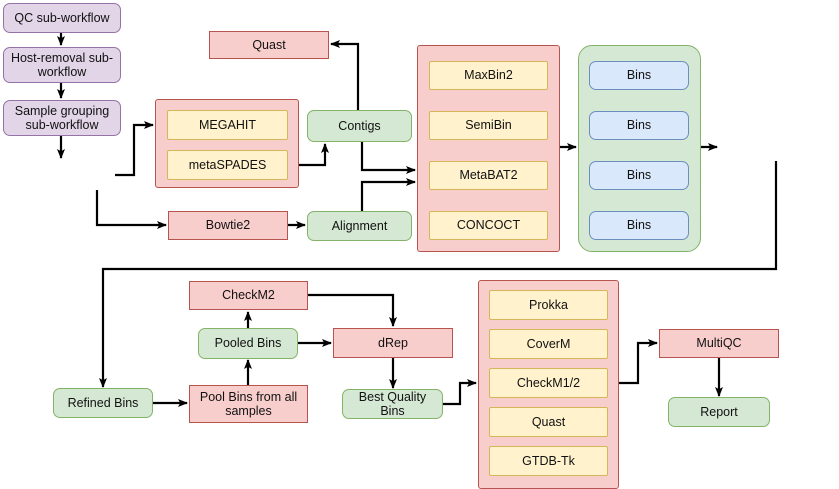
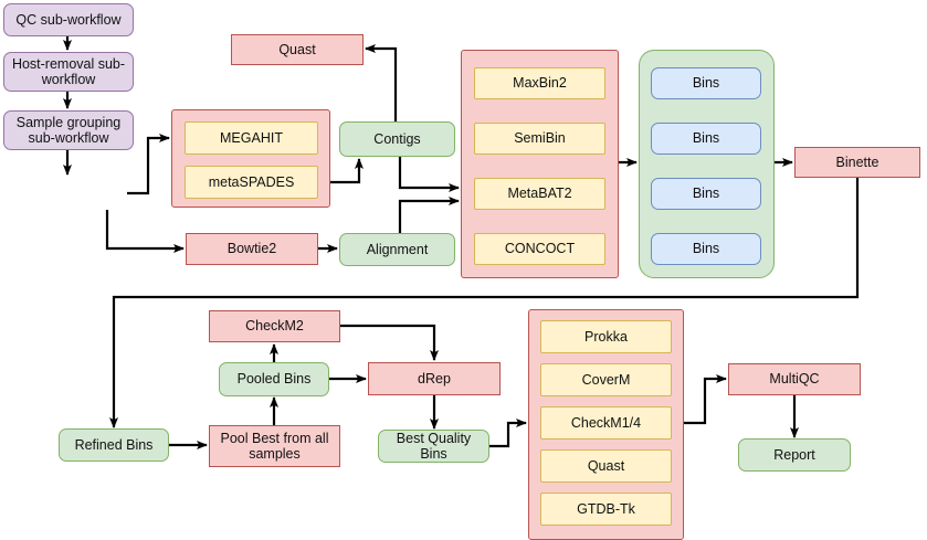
  QC sub-workflow
  Host-removal sub-workflow
  Sample grouping sub-workflow
  Quast
  MEGAHIT
  metaSPADES
  Contigs
  Bowtie2
  Alignment
  MaxBin2
  SemiBin
  MetaBAT2
  CONCOCT
  Bins
  Bins
  Bins
  Bins
+ Binette
  Refined Bins
- Pool Bins from all samples
+ Pool Best from all samples
  Pooled Bins
  CheckM2
  dRep
  Best Quality Bins
  Prokka
  CoverM
- CheckM1/2
+ CheckM1/4
  Quast
  GTDB-Tk
  MultiQC
  Report
